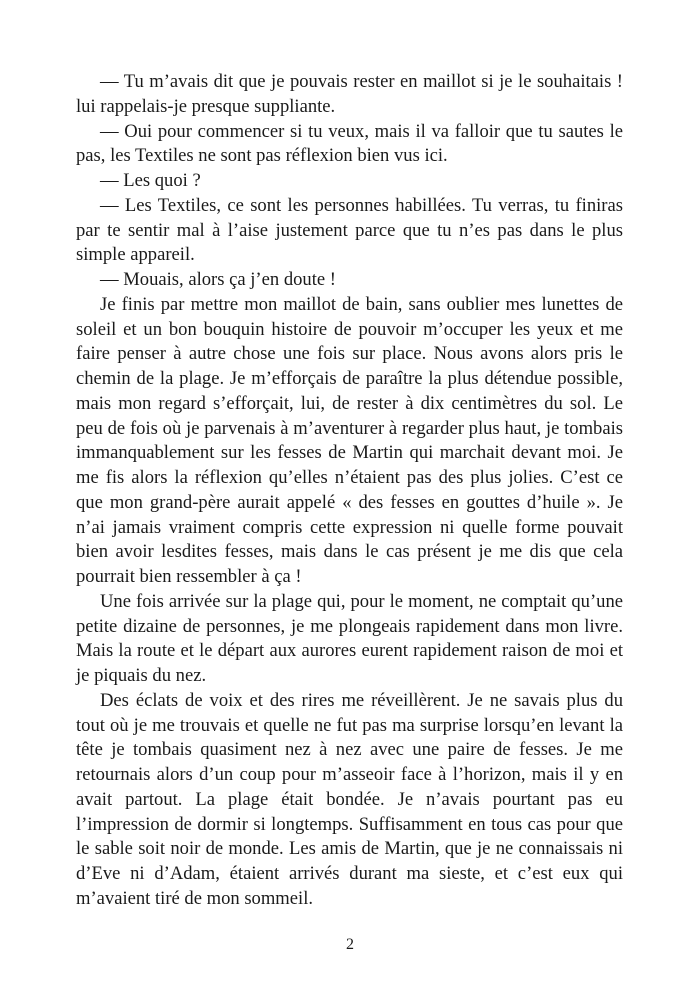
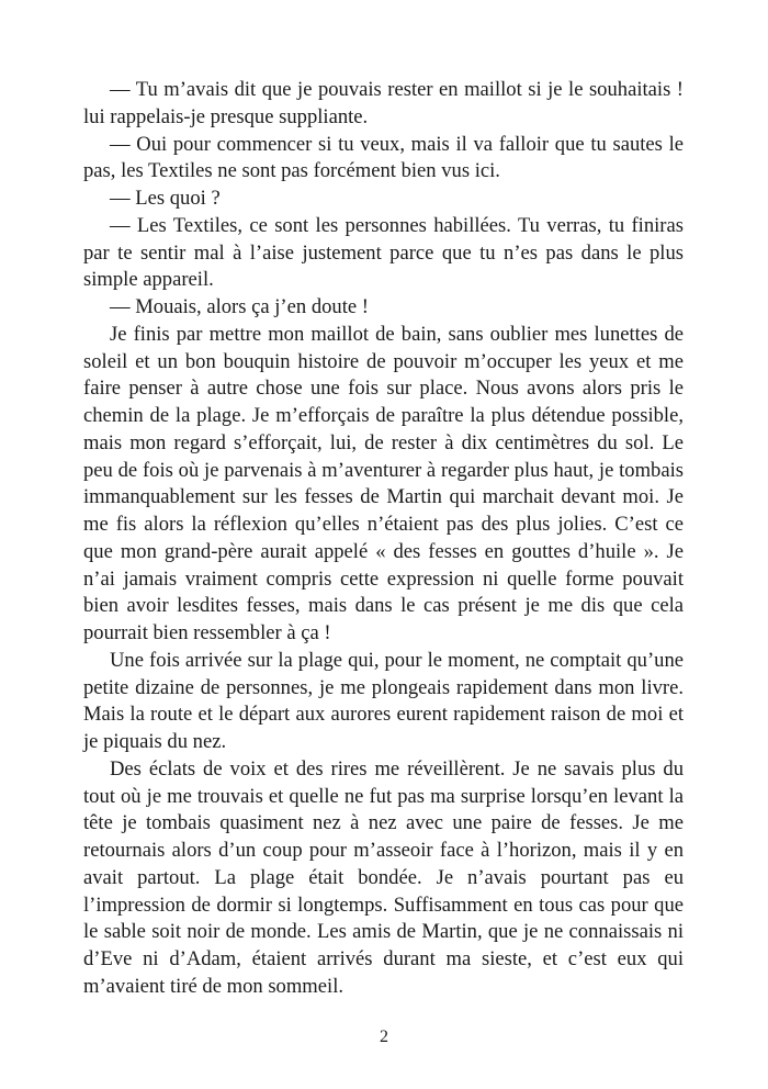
  — Tu m’avais dit que je pouvais rester en maillot si je le souhaitais ! lui rappelais-je presque suppliante.
- — Oui pour commencer si tu veux, mais il va falloir que tu sautes le pas, les Textiles ne sont pas réflexion bien vus ici.
+ — Oui pour commencer si tu veux, mais il va falloir que tu sautes le pas, les Textiles ne sont pas forcément bien vus ici.
  — Les quoi ?
  — Les Textiles, ce sont les personnes habillées. Tu verras, tu finiras par te sentir mal à l’aise justement parce que tu n’es pas dans le plus simple appareil.
  — Mouais, alors ça j’en doute !
  Je finis par mettre mon maillot de bain, sans oublier mes lunettes de soleil et un bon bouquin histoire de pouvoir m’occuper les yeux et me faire penser à autre chose une fois sur place. Nous avons alors pris le chemin de la plage. Je m’efforçais de paraître la plus détendue possible, mais mon regard s’efforçait, lui, de rester à dix centimètres du sol. Le peu de fois où je parvenais à m’aventurer à regarder plus haut, je tombais immanquablement sur les fesses de Martin qui marchait devant moi. Je me fis alors la réflexion qu’elles n’étaient pas des plus jolies. C’est ce que mon grand-père aurait appelé « des fesses en gouttes d’huile ». Je n’ai jamais vraiment compris cette expression ni quelle forme pouvait bien avoir lesdites fesses, mais dans le cas présent je me dis que cela pourrait bien ressembler à ça !
  Une fois arrivée sur la plage qui, pour le moment, ne comptait qu’une petite dizaine de personnes, je me plongeais rapidement dans mon livre. Mais la route et le départ aux aurores eurent rapidement raison de moi et je piquais du nez.
  Des éclats de voix et des rires me réveillèrent. Je ne savais plus du tout où je me trouvais et quelle ne fut pas ma surprise lorsqu’en levant la tête je tombais quasiment nez à nez avec une paire de fesses. Je me retournais alors d’un coup pour m’asseoir face à l’horizon, mais il y en avait partout. La plage était bondée. Je n’avais pourtant pas eu l’impression de dormir si longtemps. Suffisamment en tous cas pour que le sable soit noir de monde. Les amis de Martin, que je ne connaissais ni d’Eve ni d’Adam, étaient arrivés durant ma sieste, et c’est eux qui m’avaient tiré de mon sommeil.
  2
